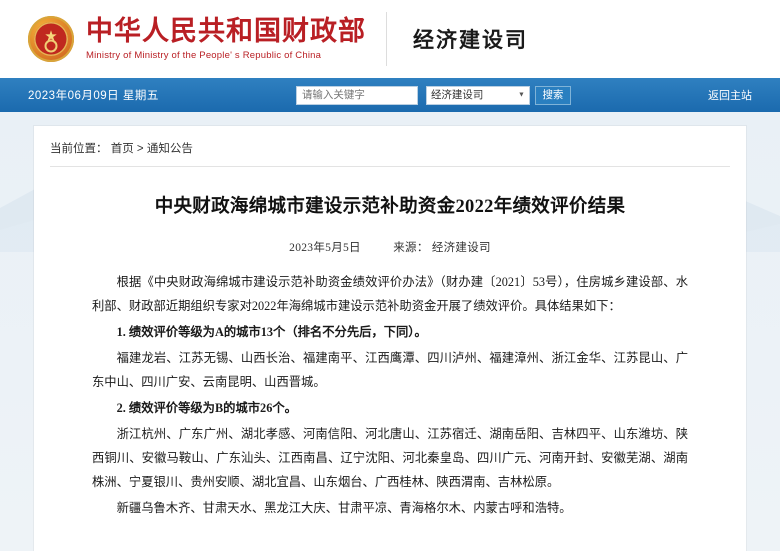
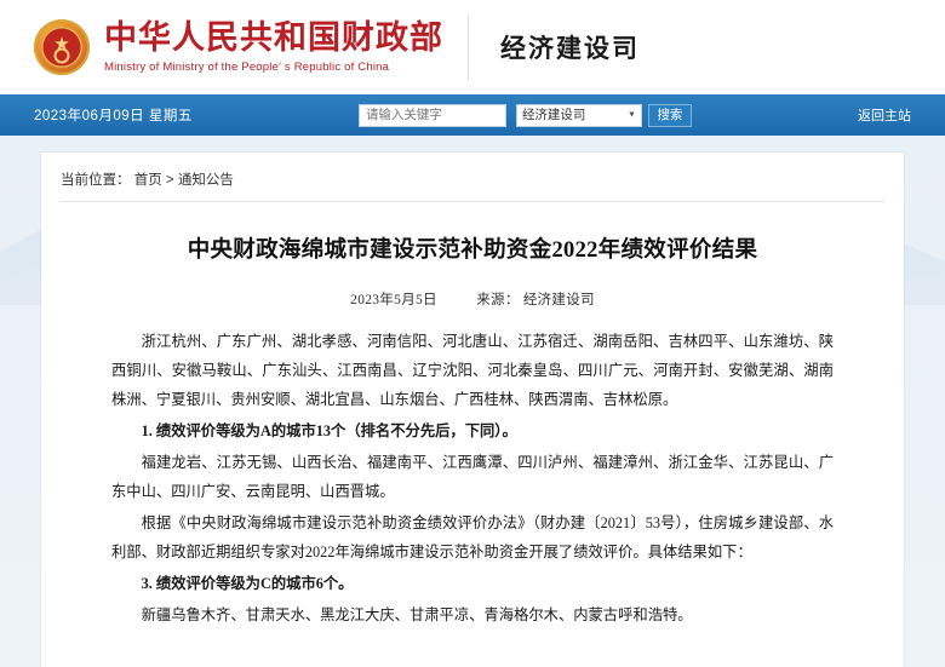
  ★
  中华人民共和国财政部
  Ministry of Ministry of the People' s Republic of China
  经济建设司
  2023年06月09日 星期五
  请输入关键字
  经济建设司
  搜索
  返回主站
  当前位置： 首页 > 通知公告
  中央财政海绵城市建设示范补助资金2022年绩效评价结果
  2023年5月5日 来源： 经济建设司
- 根据《中央财政海绵城市建设示范补助资金绩效评价办法》（财办建〔2021〕53号），住房城乡建设部、水利部、财政部近期组织专家对2022年海绵城市建设示范补助资金开展了绩效评价。具体结果如下：
+ 浙江杭州、广东广州、湖北孝感、河南信阳、河北唐山、江苏宿迁、湖南岳阳、吉林四平、山东潍坊、陕西铜川、安徽马鞍山、广东汕头、江西南昌、辽宁沈阳、河北秦皇岛、四川广元、河南开封、安徽芜湖、湖南株洲、宁夏银川、贵州安顺、湖北宜昌、山东烟台、广西桂林、陕西渭南、吉林松原。
  1. 绩效评价等级为A的城市13个（排名不分先后，下同）。
  福建龙岩、江苏无锡、山西长治、福建南平、江西鹰潭、四川泸州、福建漳州、浙江金华、江苏昆山、广东中山、四川广安、云南昆明、山西晋城。
- 2. 绩效评价等级为B的城市26个。
- 浙江杭州、广东广州、湖北孝感、河南信阳、河北唐山、江苏宿迁、湖南岳阳、吉林四平、山东潍坊、陕西铜川、安徽马鞍山、广东汕头、江西南昌、辽宁沈阳、河北秦皇岛、四川广元、河南开封、安徽芜湖、湖南株洲、宁夏银川、贵州安顺、湖北宜昌、山东烟台、广西桂林、陕西渭南、吉林松原。
+ 根据《中央财政海绵城市建设示范补助资金绩效评价办法》（财办建〔2021〕53号），住房城乡建设部、水利部、财政部近期组织专家对2022年海绵城市建设示范补助资金开展了绩效评价。具体结果如下：
+ 3. 绩效评价等级为C的城市6个。
  新疆乌鲁木齐、甘肃天水、黑龙江大庆、甘肃平凉、青海格尔木、内蒙古呼和浩特。
